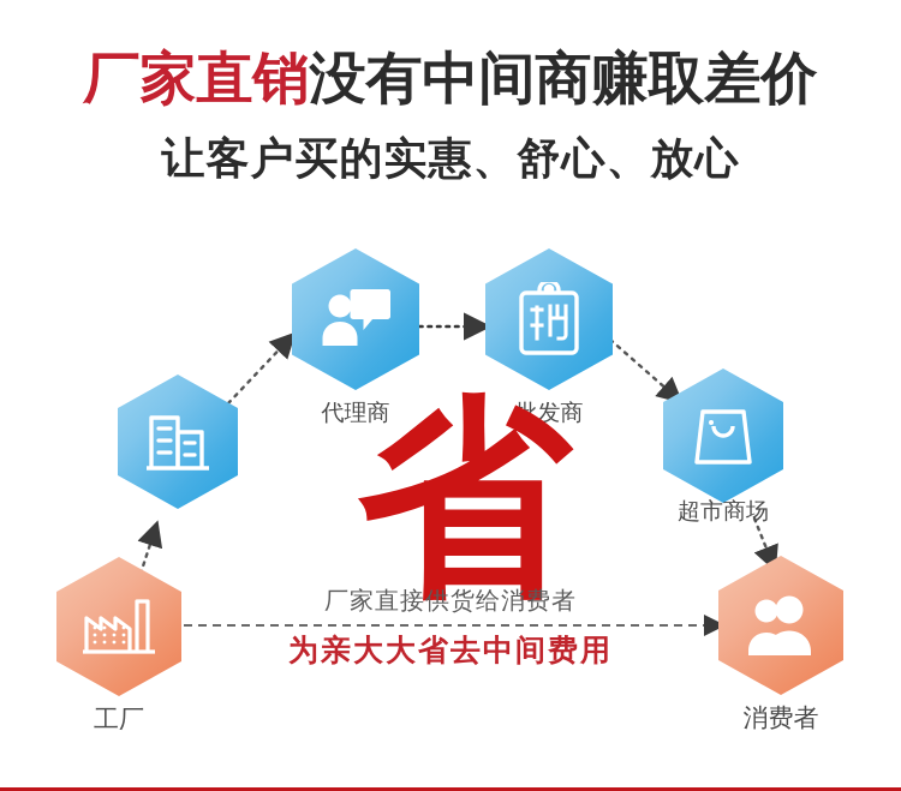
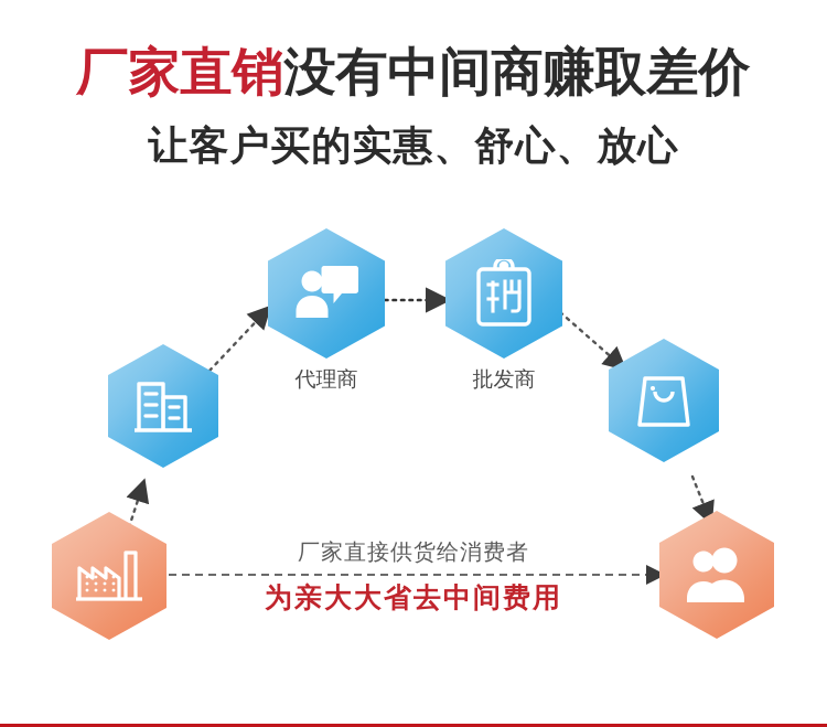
  厂家直销没有中间商赚取差价
  让客户买的实惠、舒心、放心
  代理商
  批发商
- 超市商场
- 工厂
- 消费者
- 省
  厂家直接供货给消费者
  为亲大大省去中间费用
